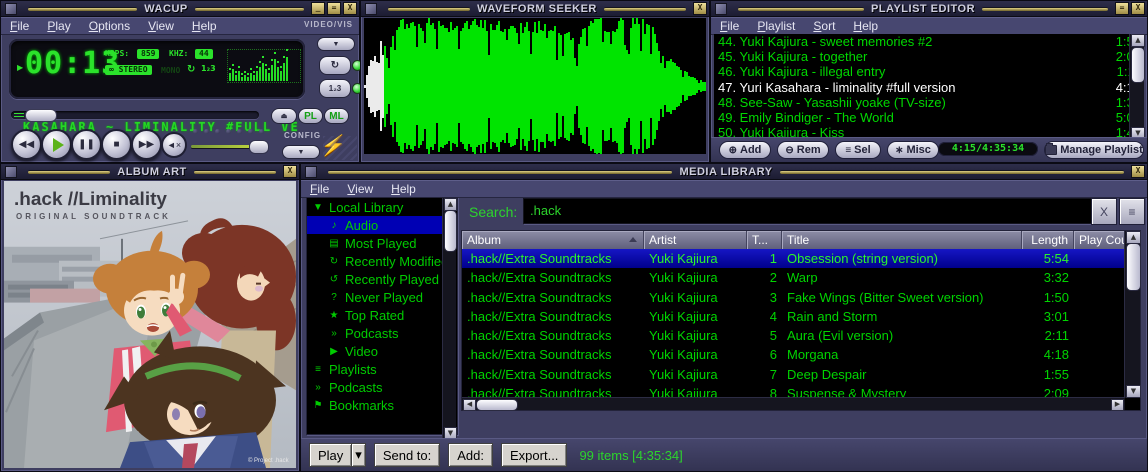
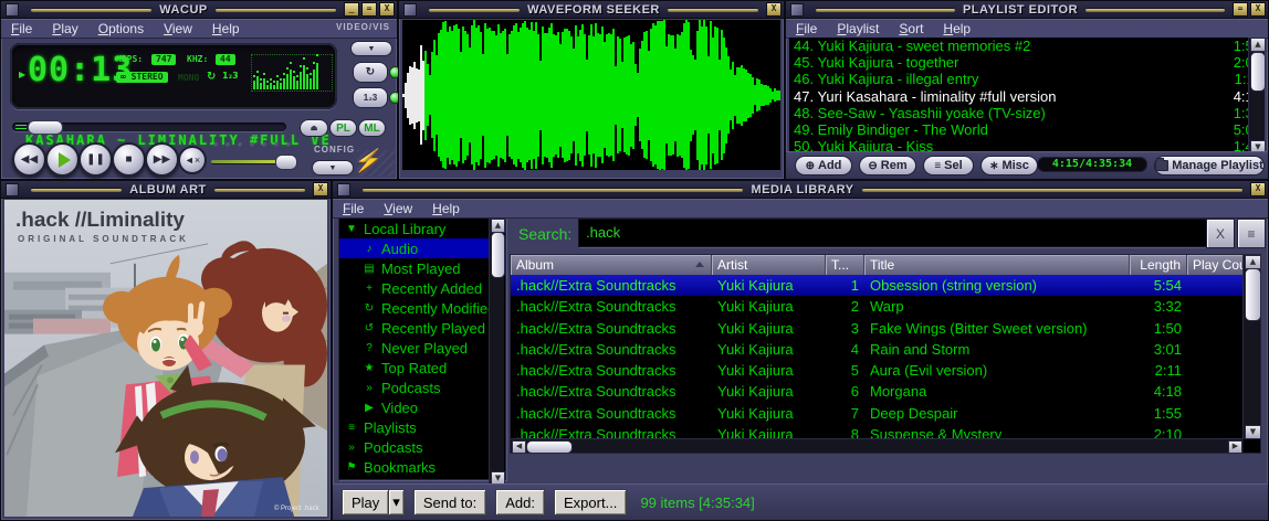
  WACUP
  _
  =
  X
  File Play Options View Help
  VIDEO/VIS
  ▶
  00:13
  KBPS:
- 859
+ 747
  KHZ:
  44
  ∞ STEREO
  MONO
  ↻
  1₂3
  KASAHARA ~ LIMINALITY #FULL VE
  PL
  ML
  ↻
  1₂3
  ◀◀
  ❚❚
  ■
  ▶▶
  ◄×
  CONFIG
  WAVEFORM SEEKER
  X
  PLAYLIST EDITOR
  =
  X
  File Playlist Sort Help
  44. Yuki Kajiura - sweet memories #2
  45. Yuki Kajiura - together
  46. Yuki Kajiura - illegal entry
  47. Yuri Kasahara - liminality #full version
  48. See-Saw - Yasashii yoake (TV-size)
  49. Emily Bindiger - The World
  50. Yuki Kajiura - Kiss
  ▲
  ▼
  ⊕
  Add
  ⊖
  Rem
  ≡
  Sel
  ∗
  Misc
  4:15/4:35:34
  Manage Playlist
  ALBUM ART
  X
  .hack //Liminality
  ORIGINAL SOUNDTRACK
  MEDIA LIBRARY
  X
  File View Help
  ▼
  Local Library
  ♪
  Audio
  ▤
  Most Played
+ +
+ Recently Added
  ↻
  Recently Modifie
  ↺
  Recently Played
  ?
  Never Played
  ★
  Top Rated
  »
  Podcasts
  ▶
  Video
  ≡
  Playlists
  »
  Podcasts
  ⚑
  Bookmarks
  ▲
  ▼
  Search:
  .hack
  X
  ≡
  Album
  Artist
  T...
  Title
  Length
  Play Co
  .hack//Extra Soundtracks
  Yuki Kajiura
  1
  Obsession (string version)
  5:54
  .hack//Extra Soundtracks
  Yuki Kajiura
  2
  Warp
  3:32
  .hack//Extra Soundtracks
  Yuki Kajiura
  3
  Fake Wings (Bitter Sweet version)
  1:50
  .hack//Extra Soundtracks
  Yuki Kajiura
  4
  Rain and Storm
  3:01
  .hack//Extra Soundtracks
  Yuki Kajiura
  5
  Aura (Evil version)
  2:11
  .hack//Extra Soundtracks
  Yuki Kajiura
  6
  Morgana
  4:18
  .hack//Extra Soundtracks
  Yuki Kajiura
  7
  Deep Despair
  1:55
  .hack//Extra Soundtracks
  Yuki Kajiura
  8
  Suspense & Mystery
- 2:09
+ 2:10
  ▲
  ▼
  ◀
  ▶
  Play
  ▾
  Send to:
  Add:
  Export...
  99 items [4:35:34]
